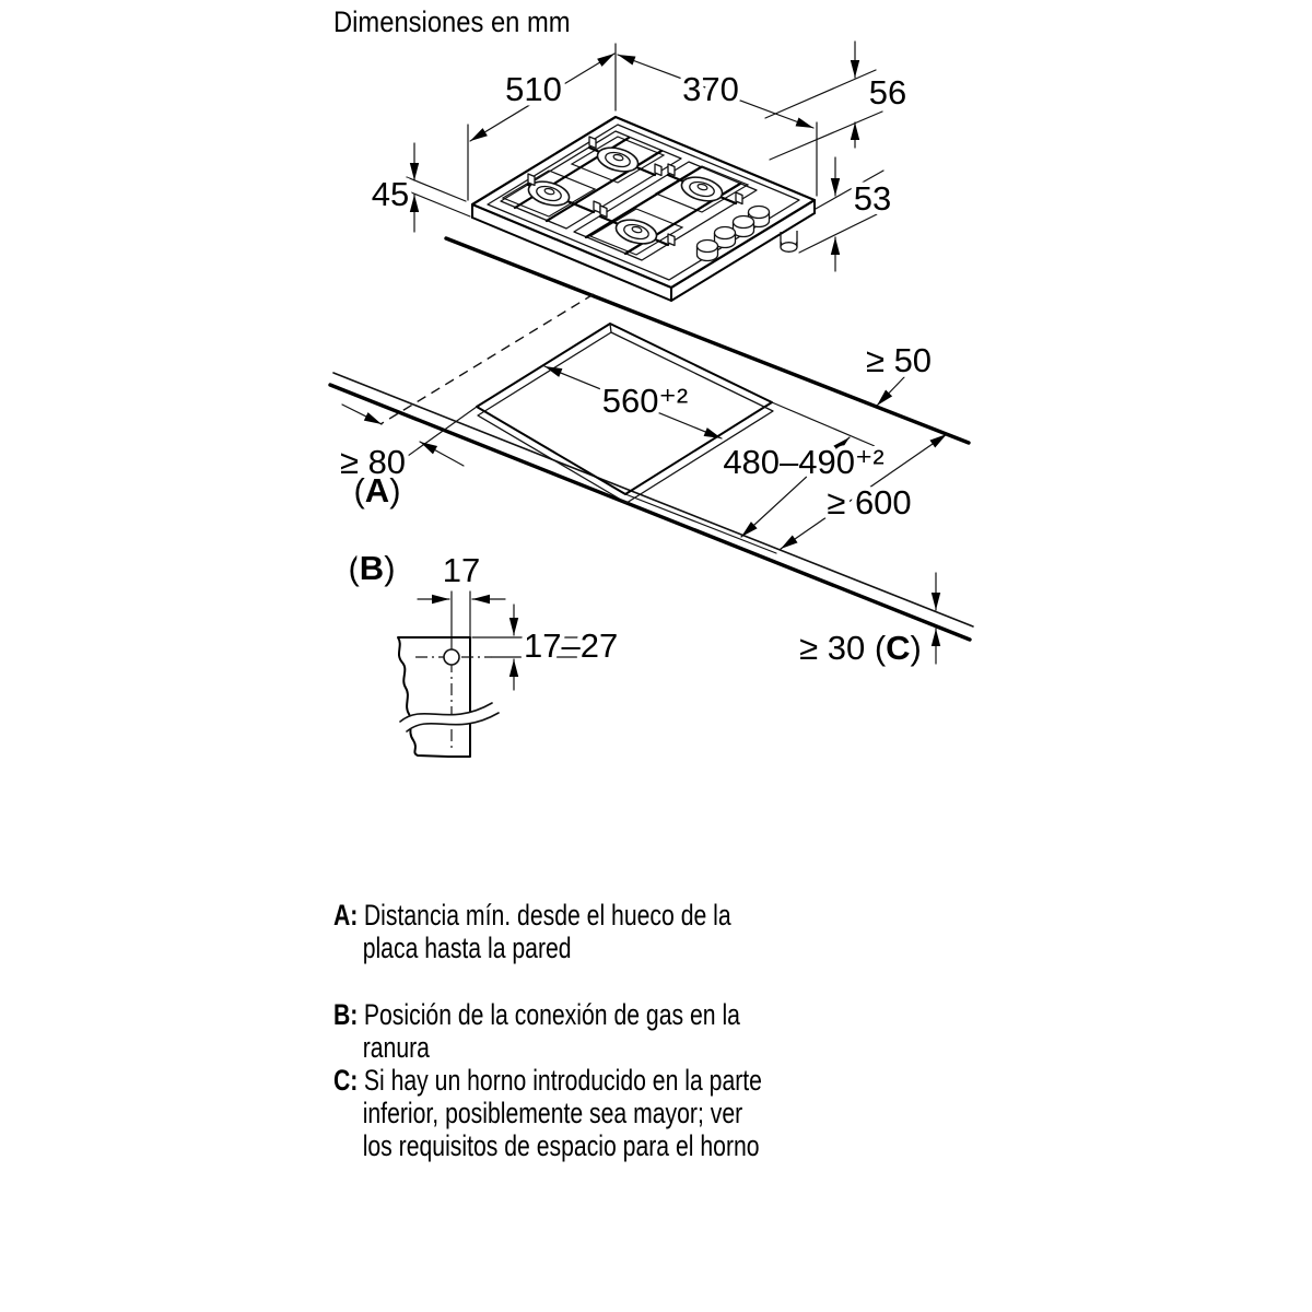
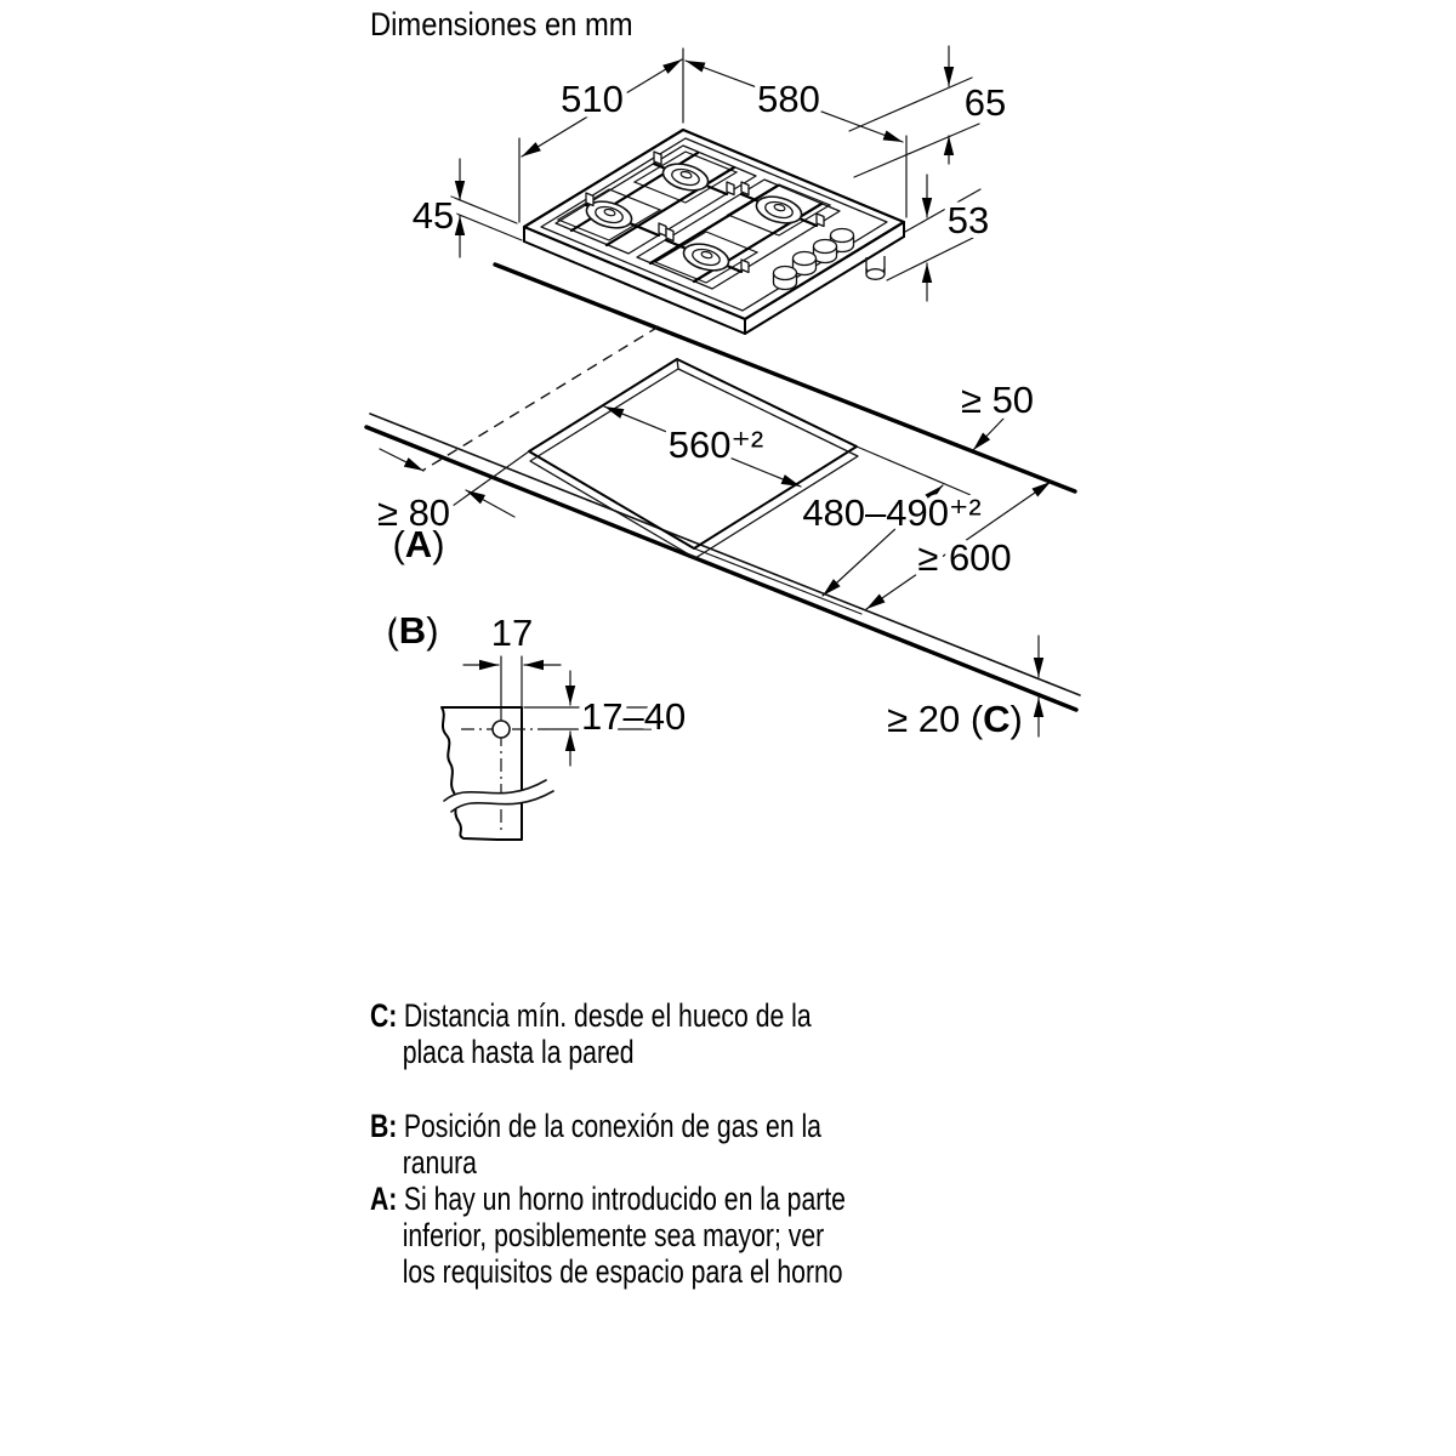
  Dimensiones en mm
  510
- 370
+ 580
- 56
+ 65
  53
  45
  560⁺²
  480–490⁺²
  ≥ 50
  ≥ 80
  (A)
  ≥ 600
- ≥ 30 (C)
+ ≥ 20 (C)
  (B)
  17
- 17–27
+ 17–40
- A: Distancia mín. desde el hueco de la placa hasta la pared
+ C: Distancia mín. desde el hueco de la placa hasta la pared
  B: Posición de la conexión de gas en la ranura
- C: Si hay un horno introducido en la parte inferior, posiblemente sea mayor; ver los requisitos de espacio para el horno
+ A: Si hay un horno introducido en la parte inferior, posiblemente sea mayor; ver los requisitos de espacio para el horno
